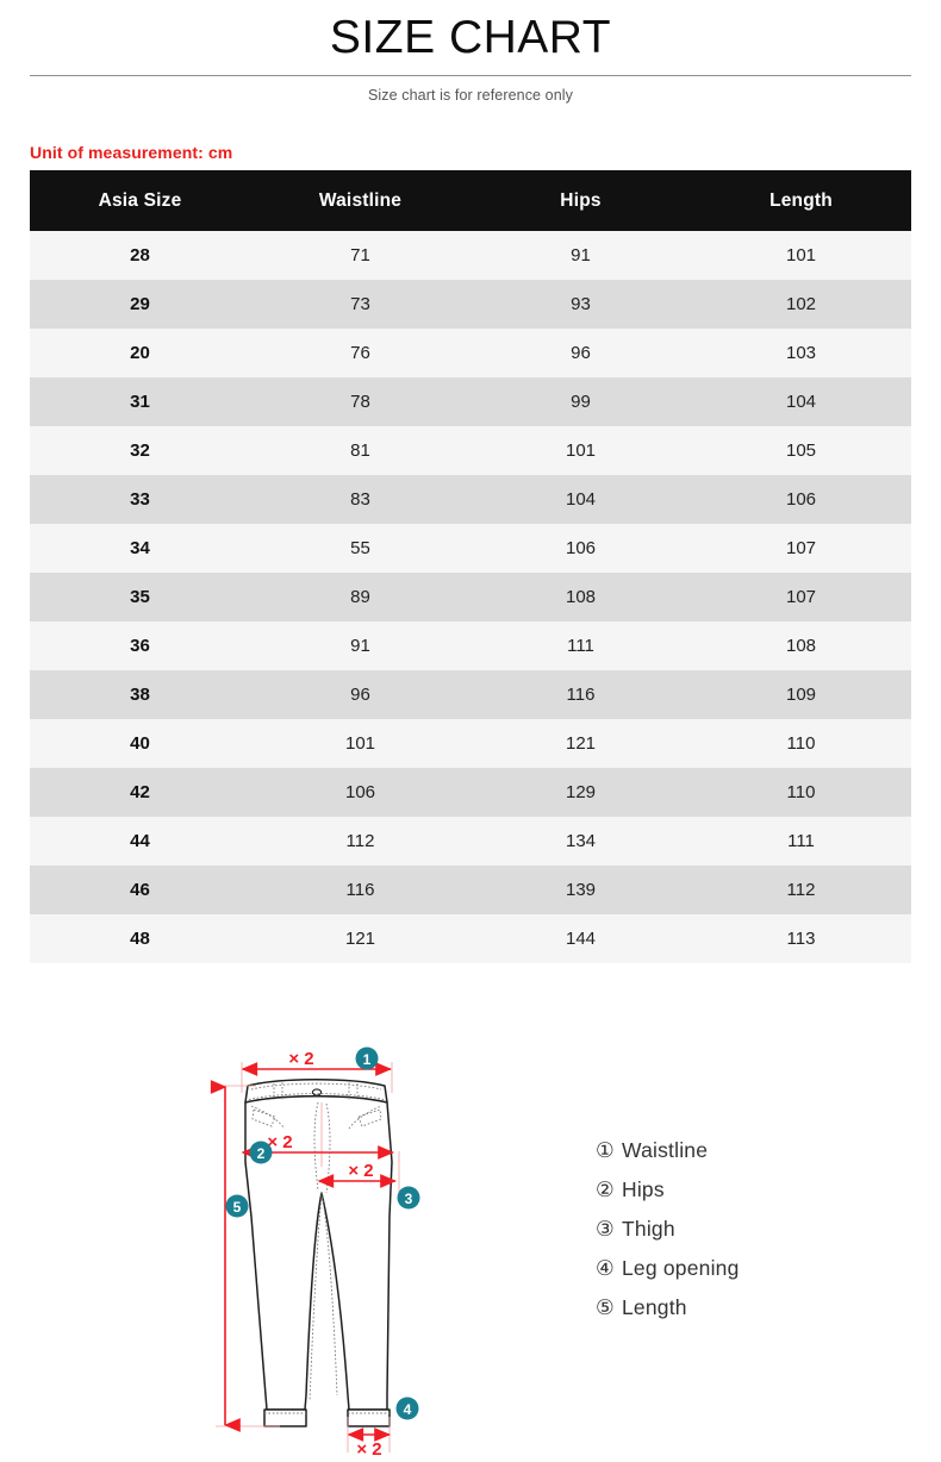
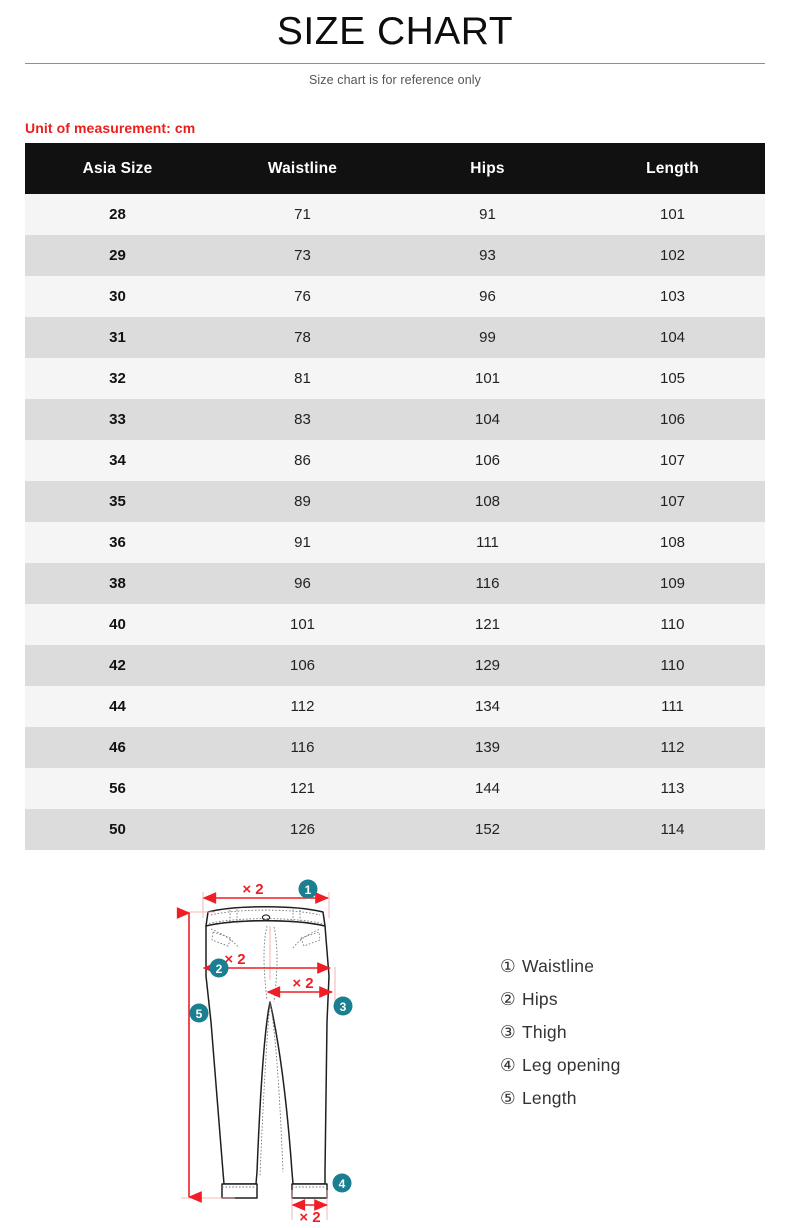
  SIZE CHART
  Size chart is for reference only
  Unit of measurement: cm
  Asia Size	Waistline	Hips	Length
  28	71	91	101
  29	73	93	102
- 20	76	96	103
+ 30	76	96	103
  31	78	99	104
  32	81	101	105
  33	83	104	106
- 34	55	106	107
+ 34	86	106	107
  35	89	108	107
  36	91	111	108
  38	96	116	109
  40	101	121	110
  42	106	129	110
  44	112	134	111
  46	116	139	112
- 48	121	144	113
+ 56	121	144	113
+ 50	126	152	114
  × 2
  × 2
  × 2
  × 2
  1
  2
  3
  4
  5
  ① Waistline
  ② Hips
  ③ Thigh
  ④ Leg opening
  ⑤ Length
